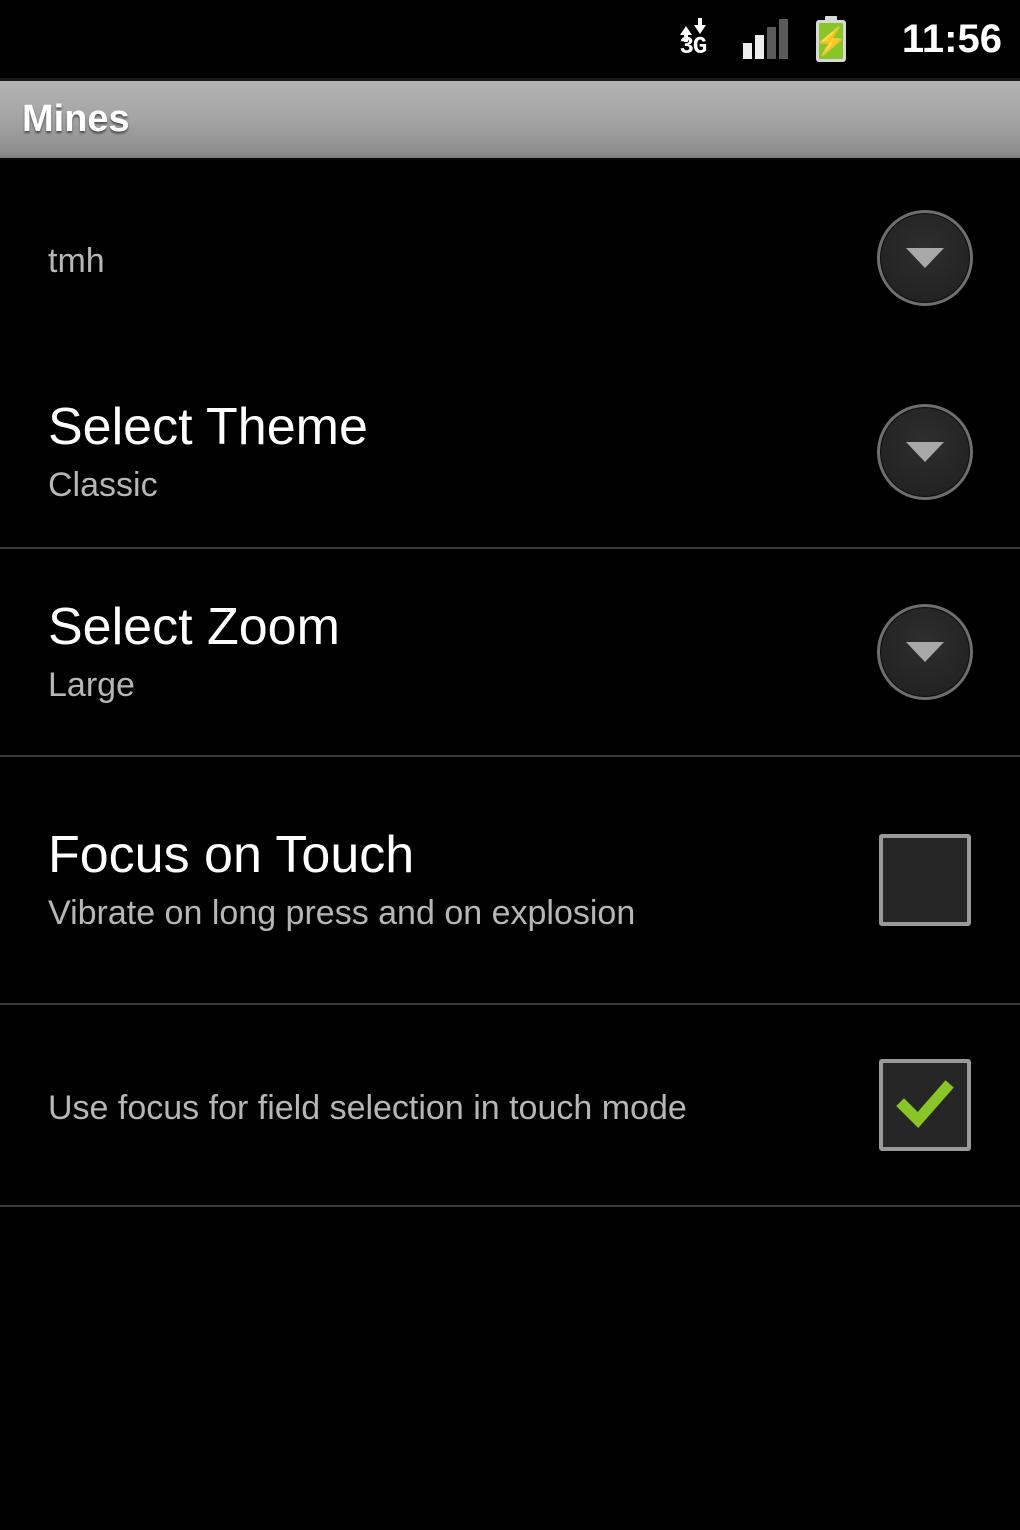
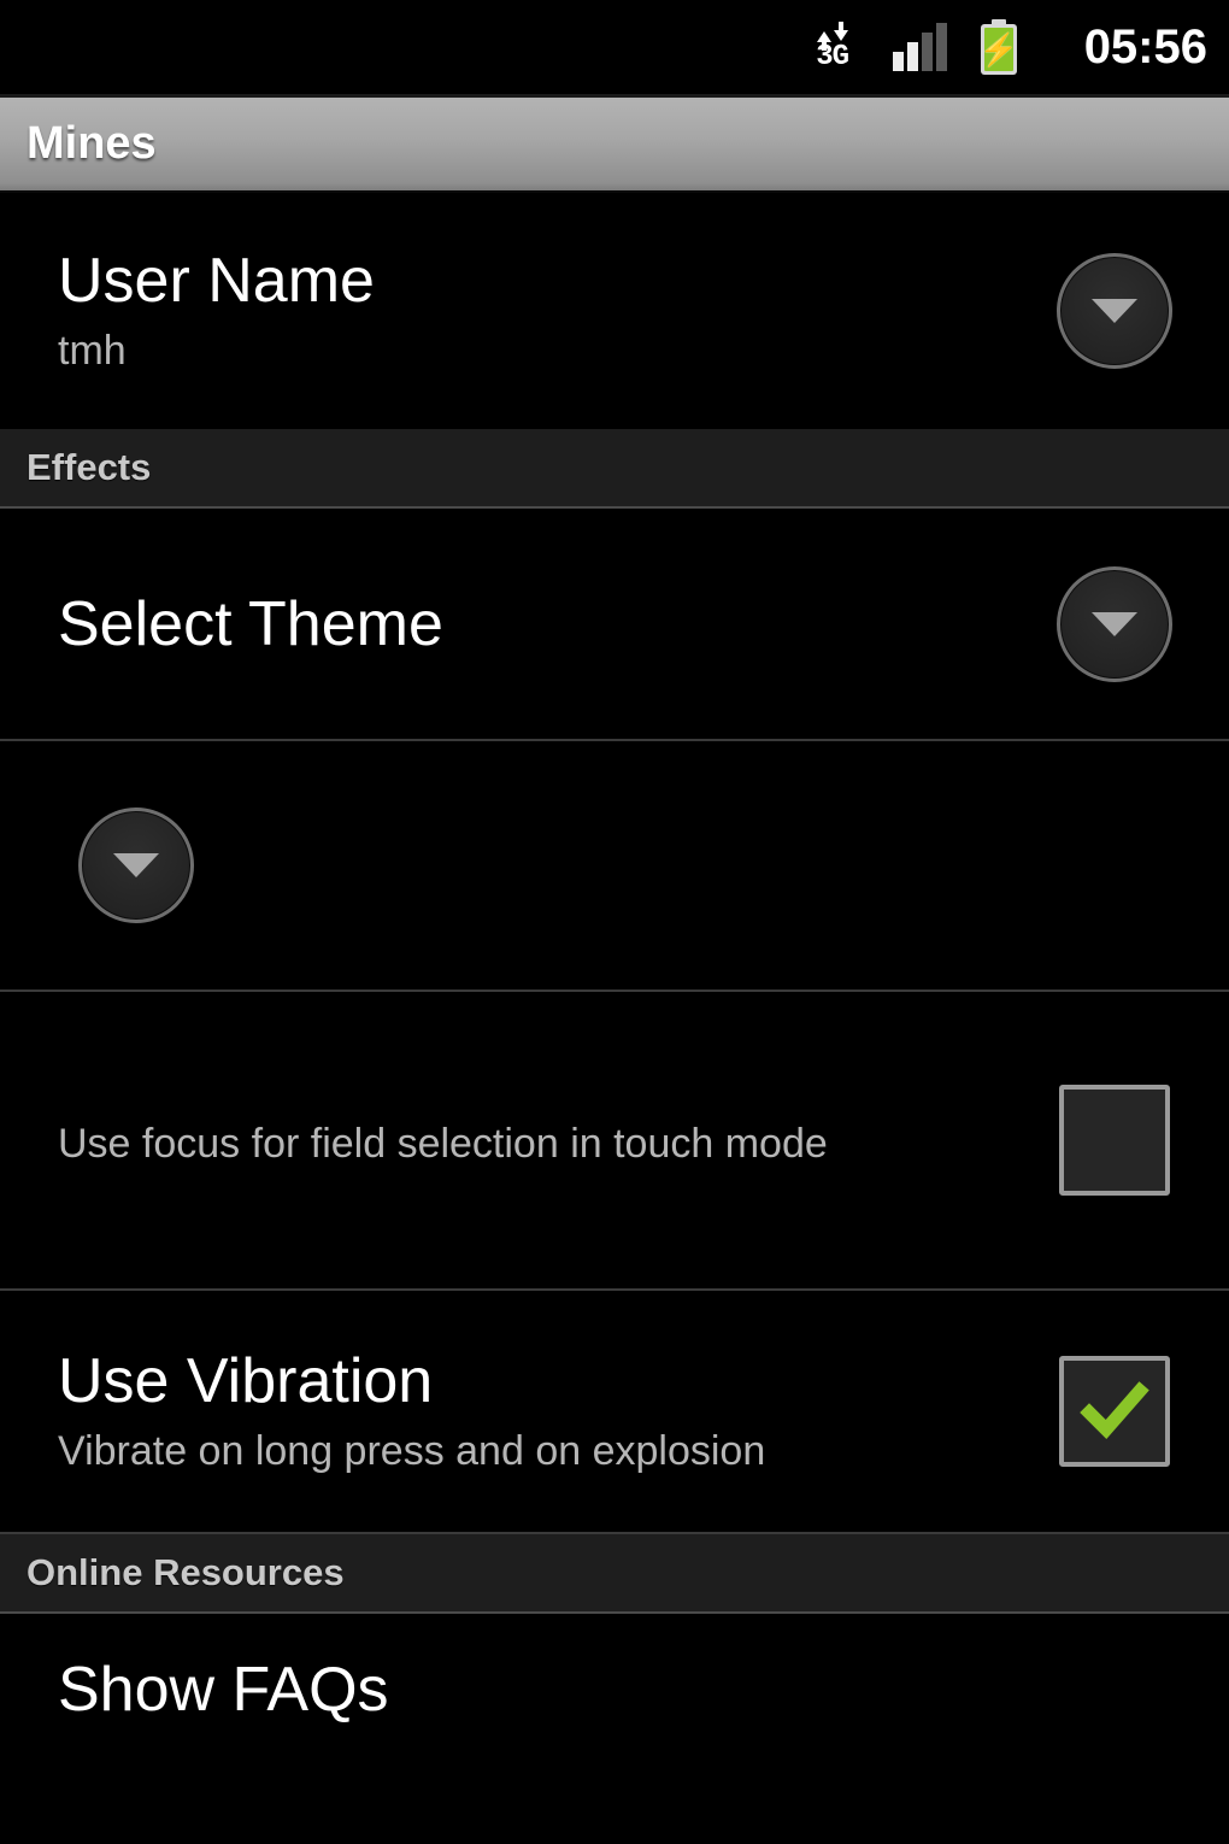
  3G
  ⚡
- 11:56
+ 05:56
  Mines
+ User Name
  tmh
+ Effects
  Select Theme
- Classic
- Select Zoom
- Large
- Focus on Touch
- Vibrate on long press and on explosion
+ Use focus for field selection in touch mode
+ Use Vibration
- Use focus for field selection in touch mode
+ Vibrate on long press and on explosion
+ Online Resources
+ Show FAQs
